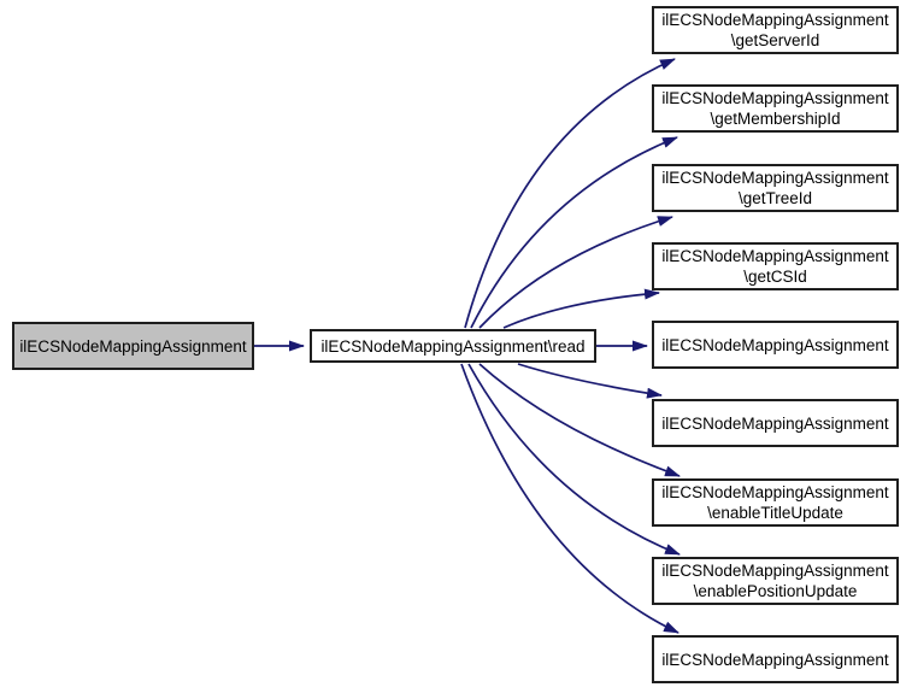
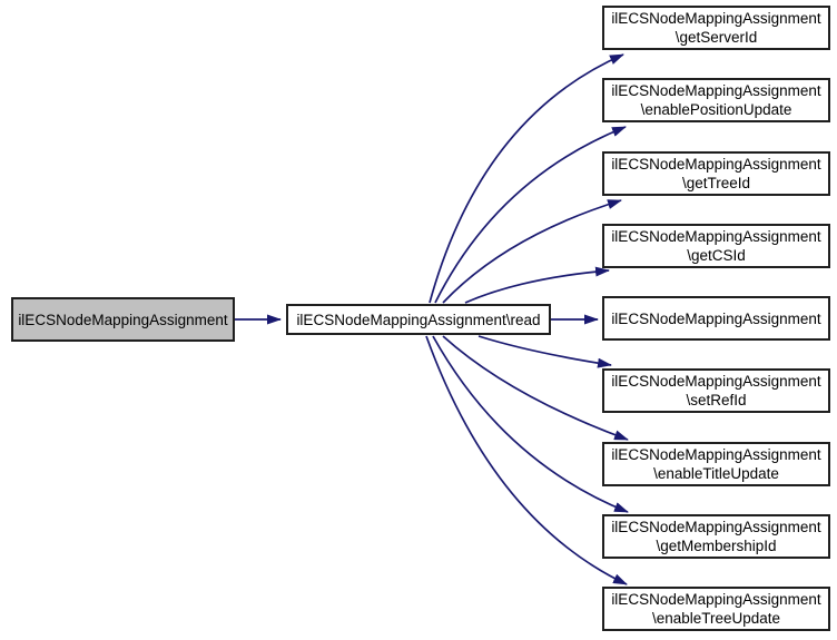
  ilECSNodeMappingAssignment
  ilECSNodeMappingAssignment\read
  ilECSNodeMappingAssignment
  \getServerId
  ilECSNodeMappingAssignment
- \getMembershipId
+ \enablePositionUpdate
  ilECSNodeMappingAssignment
  \getTreeId
  ilECSNodeMappingAssignment
  \getCSId
  ilECSNodeMappingAssignment
  ilECSNodeMappingAssignment
+ \setRefId
  ilECSNodeMappingAssignment
  \enableTitleUpdate
  ilECSNodeMappingAssignment
- \enablePositionUpdate
+ \getMembershipId
  ilECSNodeMappingAssignment
+ \enableTreeUpdate
